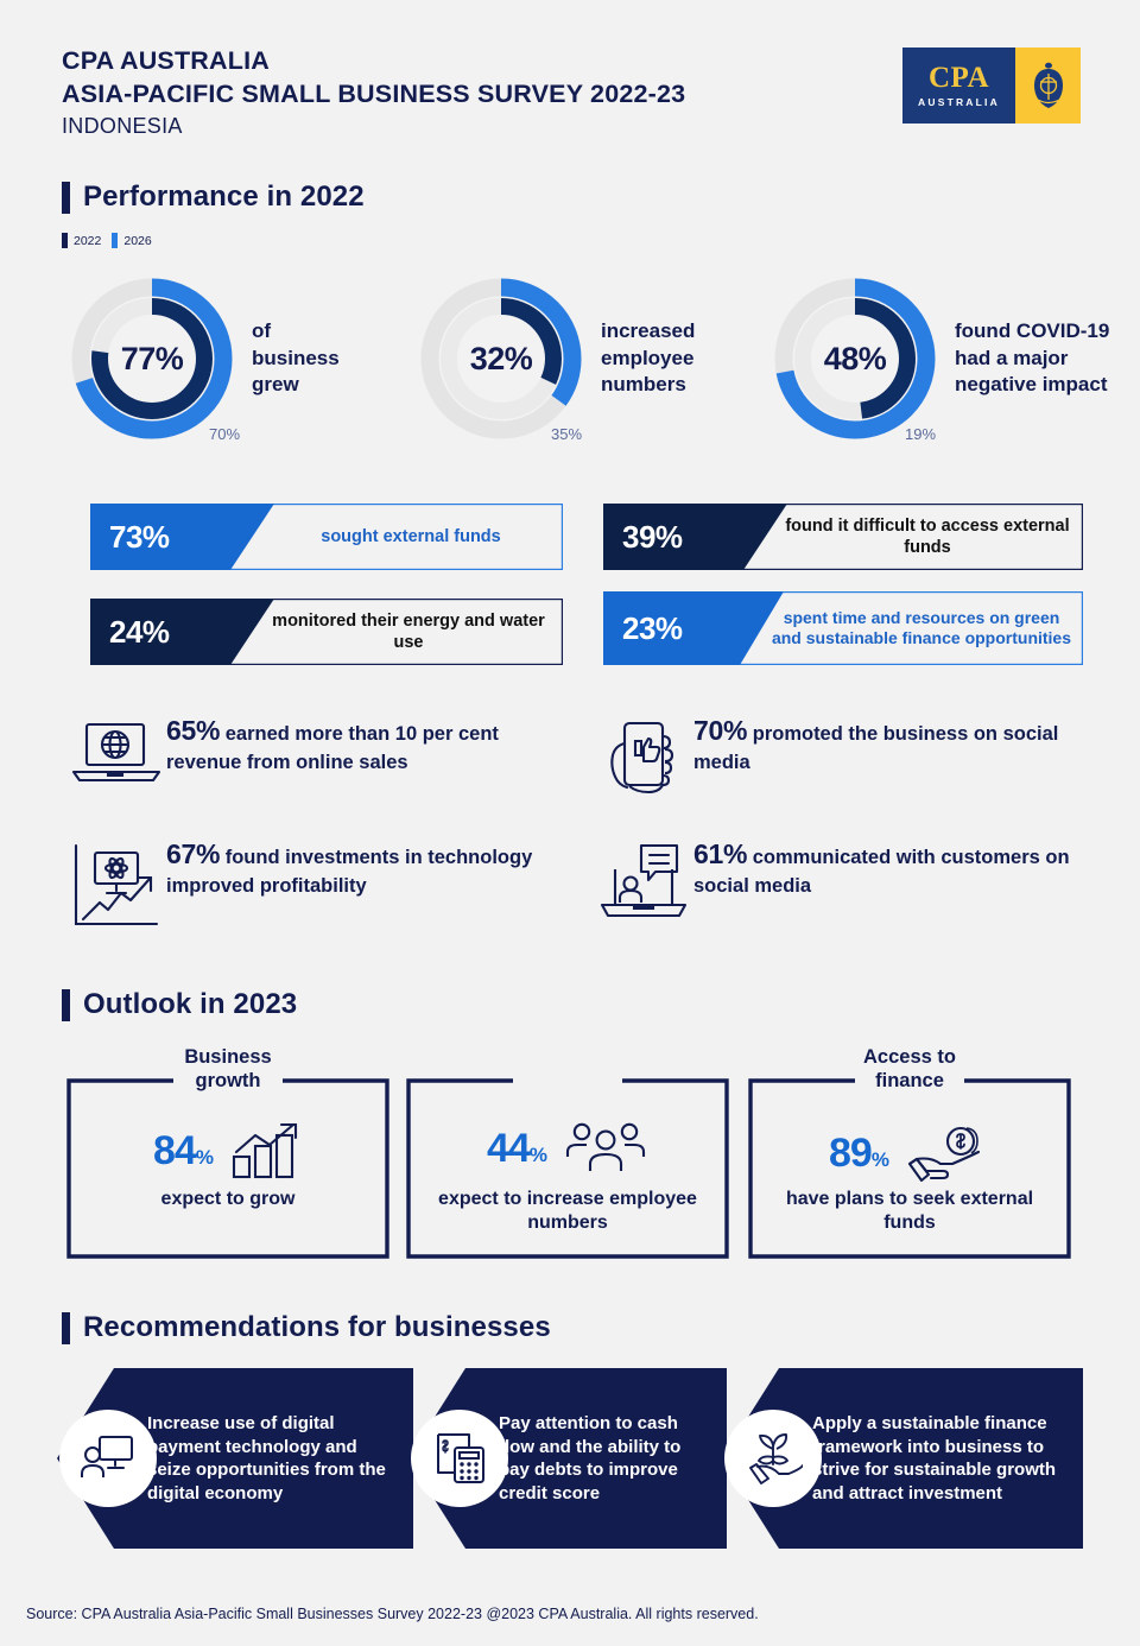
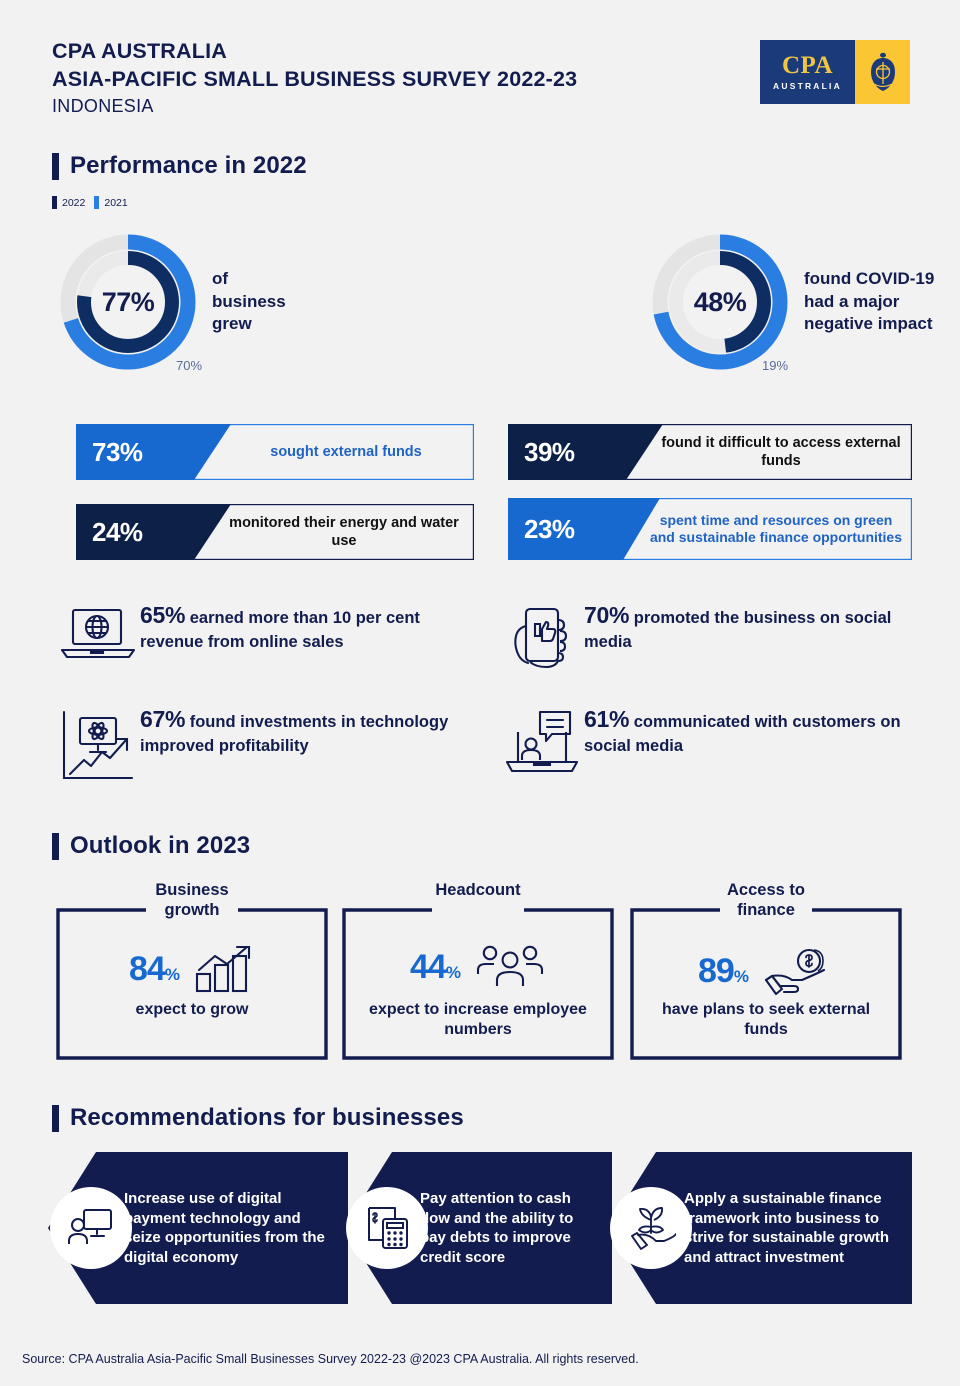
  CPA AUSTRALIA
  ASIA-PACIFIC SMALL BUSINESS SURVEY 2022-23
  INDONESIA
  CPA
  AUSTRALIA
  Performance in 2022
  2022
- 2026
+ 2021
  77%
  70%
  of
  business
  grew
- 32%
- 35%
- increased
- employee
- numbers
  48%
  19%
  found COVID-19
  had a major
  negative impact
  73%
  sought external funds
  39%
  found it difficult to access external funds
  24%
  monitored their energy and water use
  23%
  spent time and resources on green and sustainable finance opportunities
  65% earned more than 10 per cent revenue from online sales
  70% promoted the business on social media
  67% found investments in technology improved profitability
  61% communicated with customers on social media
  Outlook in 2023
  Business
  growth
  84%
  expect to grow
+ Headcount
  44%
  expect to increase employee numbers
  Access to
  finance
  89%
  have plans to seek external funds
  Recommendations for businesses
  Increase use of digital ayment technology and eize opportunities from the digital economy
  Pay attention to cash low and the ability to ay debts to improve credit score
  Apply a sustainable finance ramework into business to trive for sustainable growth and attract investment
  Source: CPA Australia Asia-Pacific Small Businesses Survey 2022-23 @2023 CPA Australia. All rights reserved.
